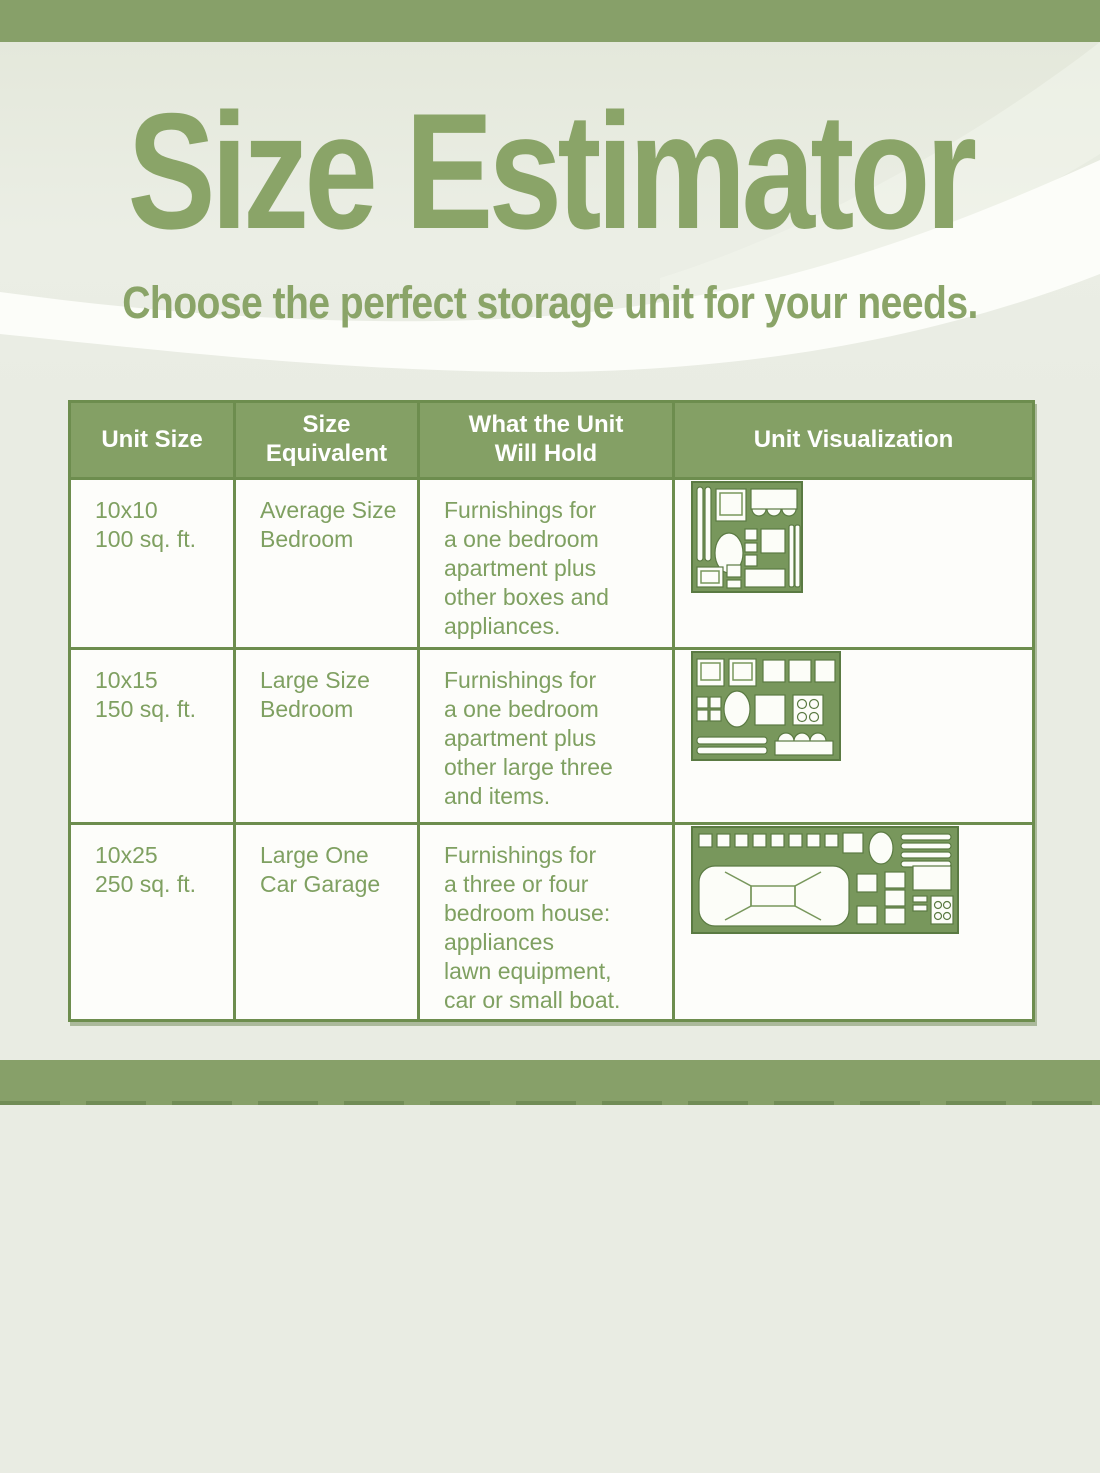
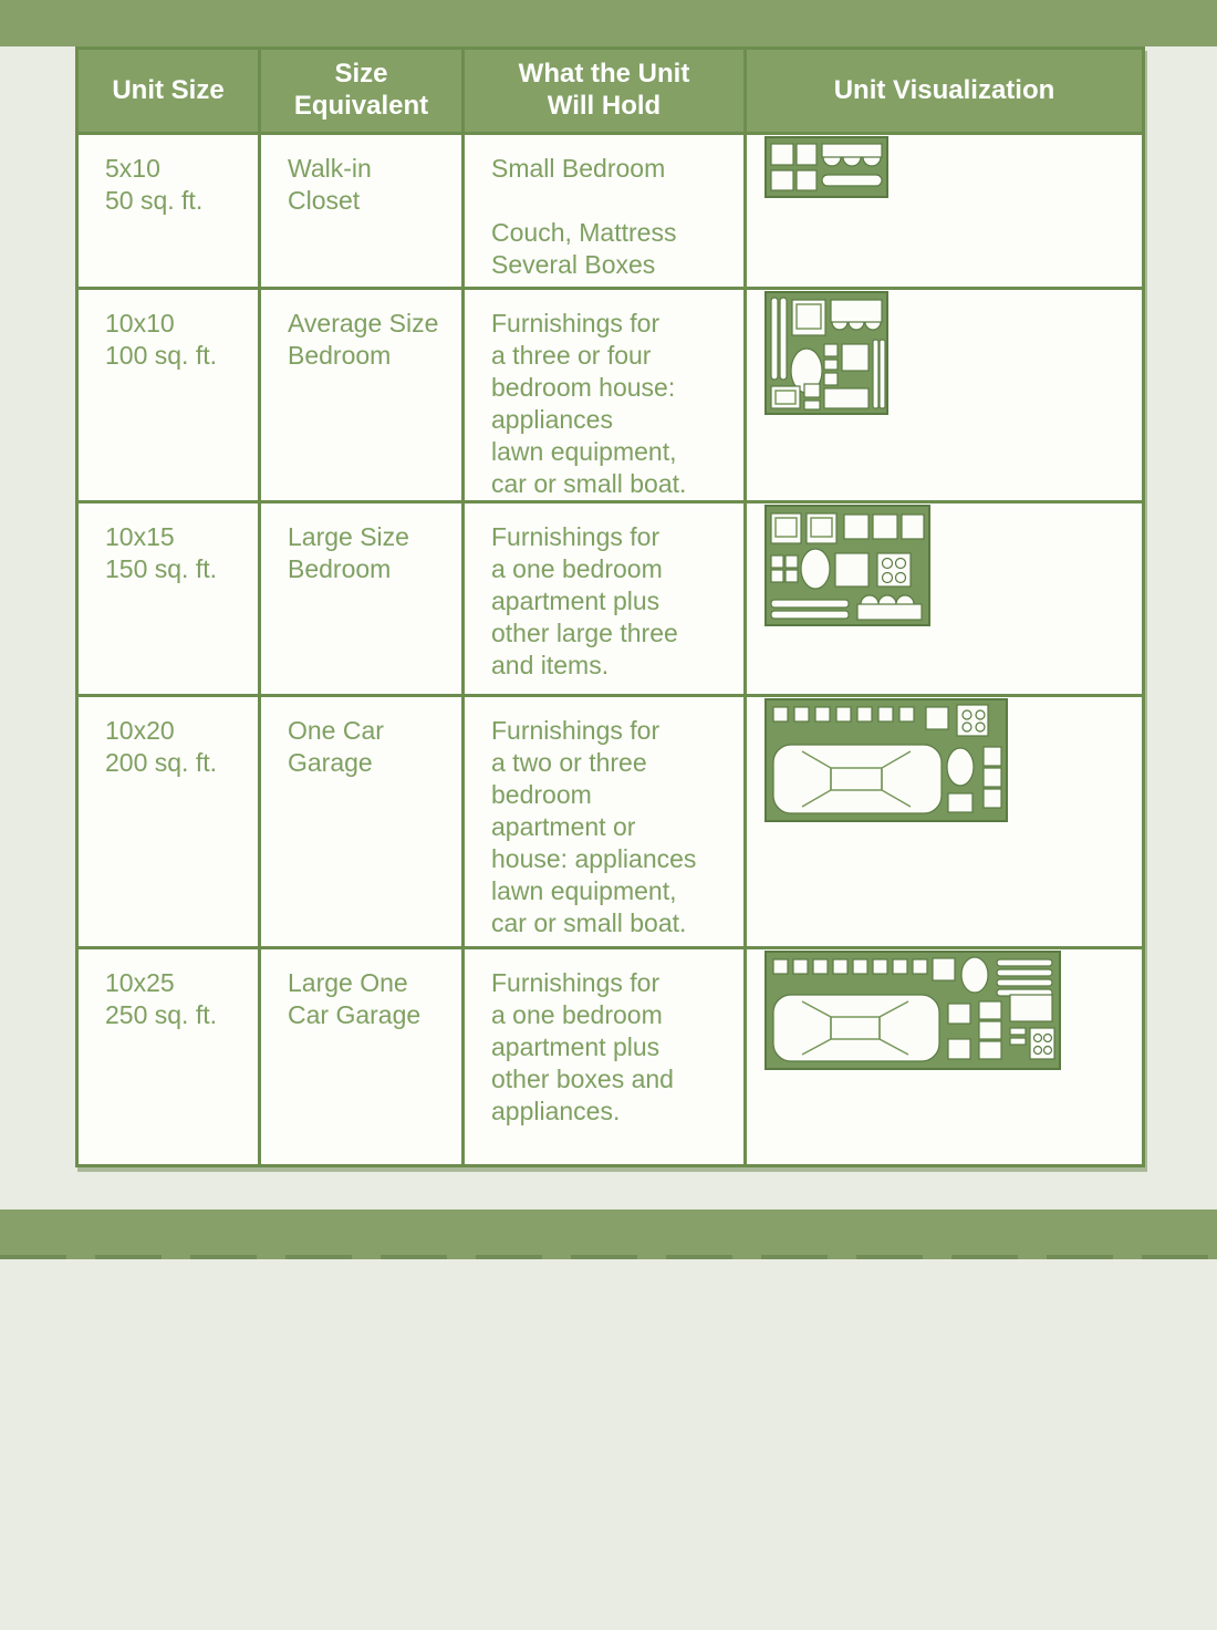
- Size Estimator
- Choose the perfect storage unit for your needs.
  Unit Size	Size Equivalent	What the Unit Will Hold	Unit Visualization
+ 5x10 50 sq. ft.	Walk-in Closet	Small Bedroom Couch, Mattress Several Boxes
- 10x10 100 sq. ft.	Average Size Bedroom	Furnishings for a one bedroom apartment plus other boxes and appliances.
+ 10x10 100 sq. ft.	Average Size Bedroom	Furnishings for a three or four bedroom house: appliances lawn equipment, car or small boat.
  10x15 150 sq. ft.	Large Size Bedroom	Furnishings for a one bedroom apartment plus other large three and items.
+ 10x20 200 sq. ft.	One Car Garage	Furnishings for a two or three bedroom apartment or house: appliances lawn equipment, car or small boat.
- 10x25 250 sq. ft.	Large One Car Garage	Furnishings for a three or four bedroom house: appliances lawn equipment, car or small boat.
+ 10x25 250 sq. ft.	Large One Car Garage	Furnishings for a one bedroom apartment plus other boxes and appliances.
